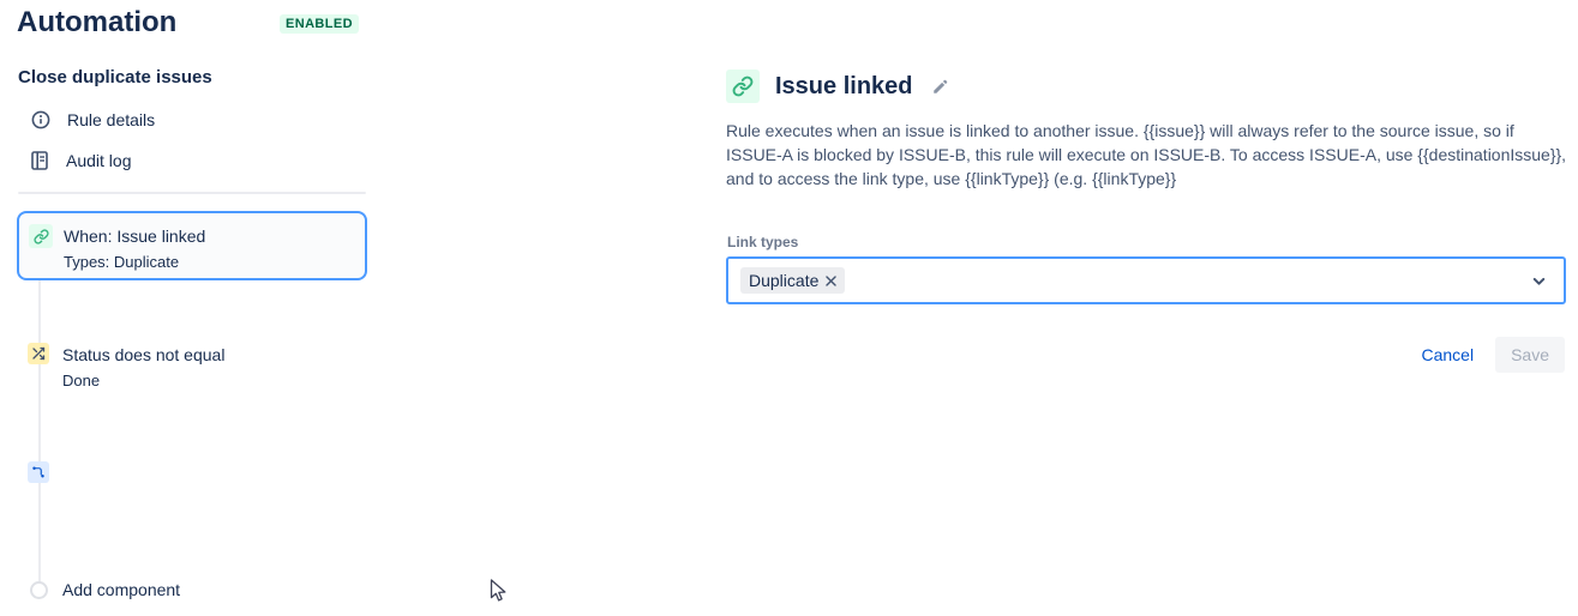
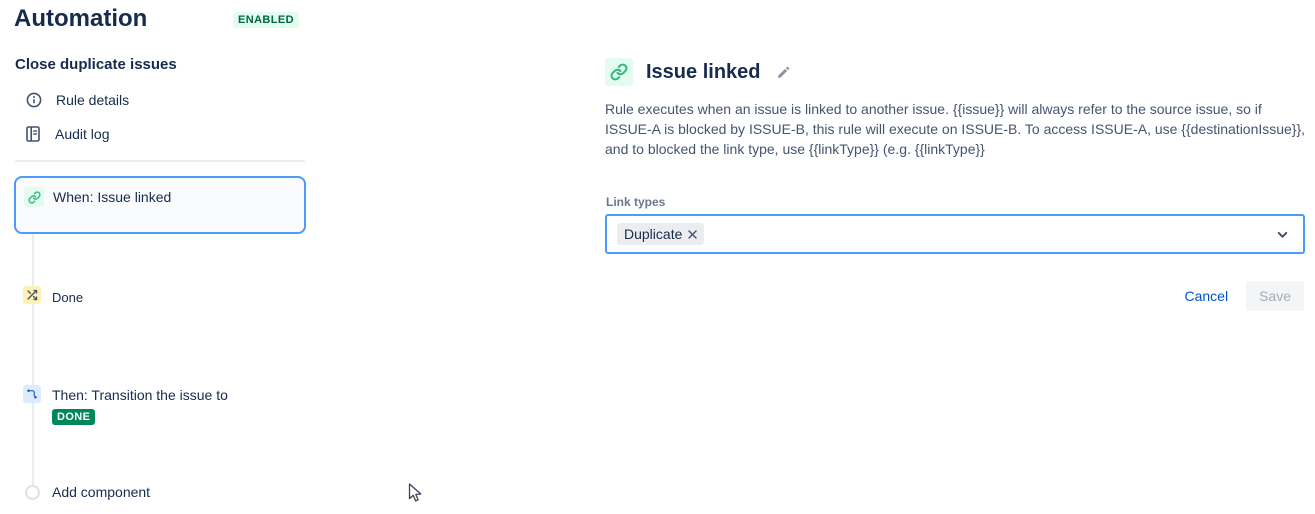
  Automation
  ENABLED
  Close duplicate issues
  Rule details
  Audit log
  When: Issue linked
- Types: Duplicate
- Status does not equal
  Done
+ Then: Transition the issue to
+ DONE
  Add component
  Issue linked
- Rule executes when an issue is linked to another issue. {{issue}} will always refer to the source issue, so if ISSUE-A is blocked by ISSUE-B, this rule will execute on ISSUE-B. To access ISSUE-A, use {{destinationIssue}}, and to access the link type, use {{linkType}} (e.g. {{linkType}}
+ Rule executes when an issue is linked to another issue. {{issue}} will always refer to the source issue, so if ISSUE-A is blocked by ISSUE-B, this rule will execute on ISSUE-B. To access ISSUE-A, use {{destinationIssue}}, and to blocked the link type, use {{linkType}} (e.g. {{linkType}}
  Link types
  Duplicate
  Cancel
  Save
